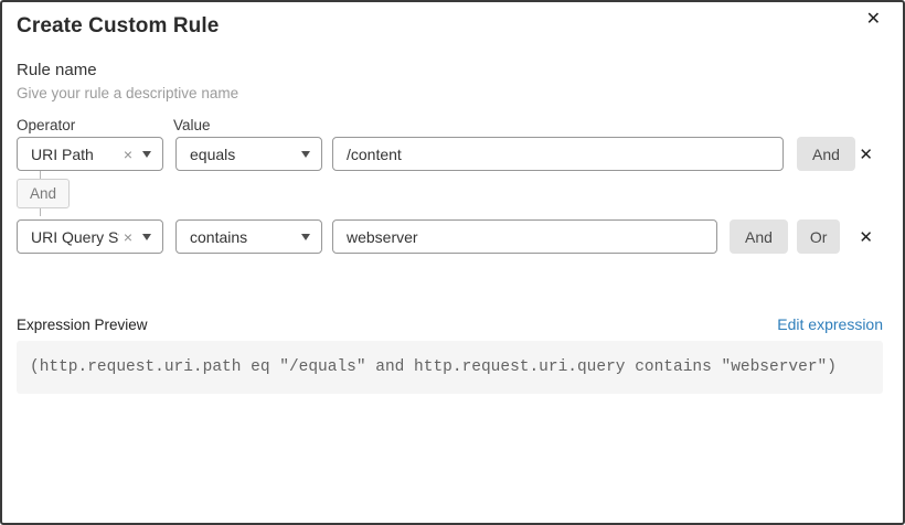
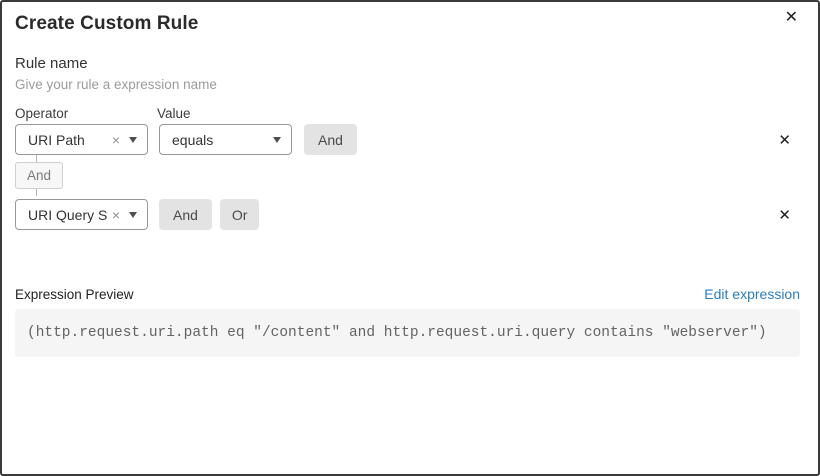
  Create Custom Rule
  ✕
  Rule name
- Give your rule a descriptive name
+ Give your rule a expression name
  Operator
  Value
  URI Path
  ×
  equals
- /content
  And
  ✕
  And
  ×
- contains
- webserver
  And
  Or
  ✕
  Expression Preview
  Edit expression
- (http.request.uri.path eq "/equals" and http.request.uri.query contains "webserver")
+ (http.request.uri.path eq "/content" and http.request.uri.query contains "webserver")
